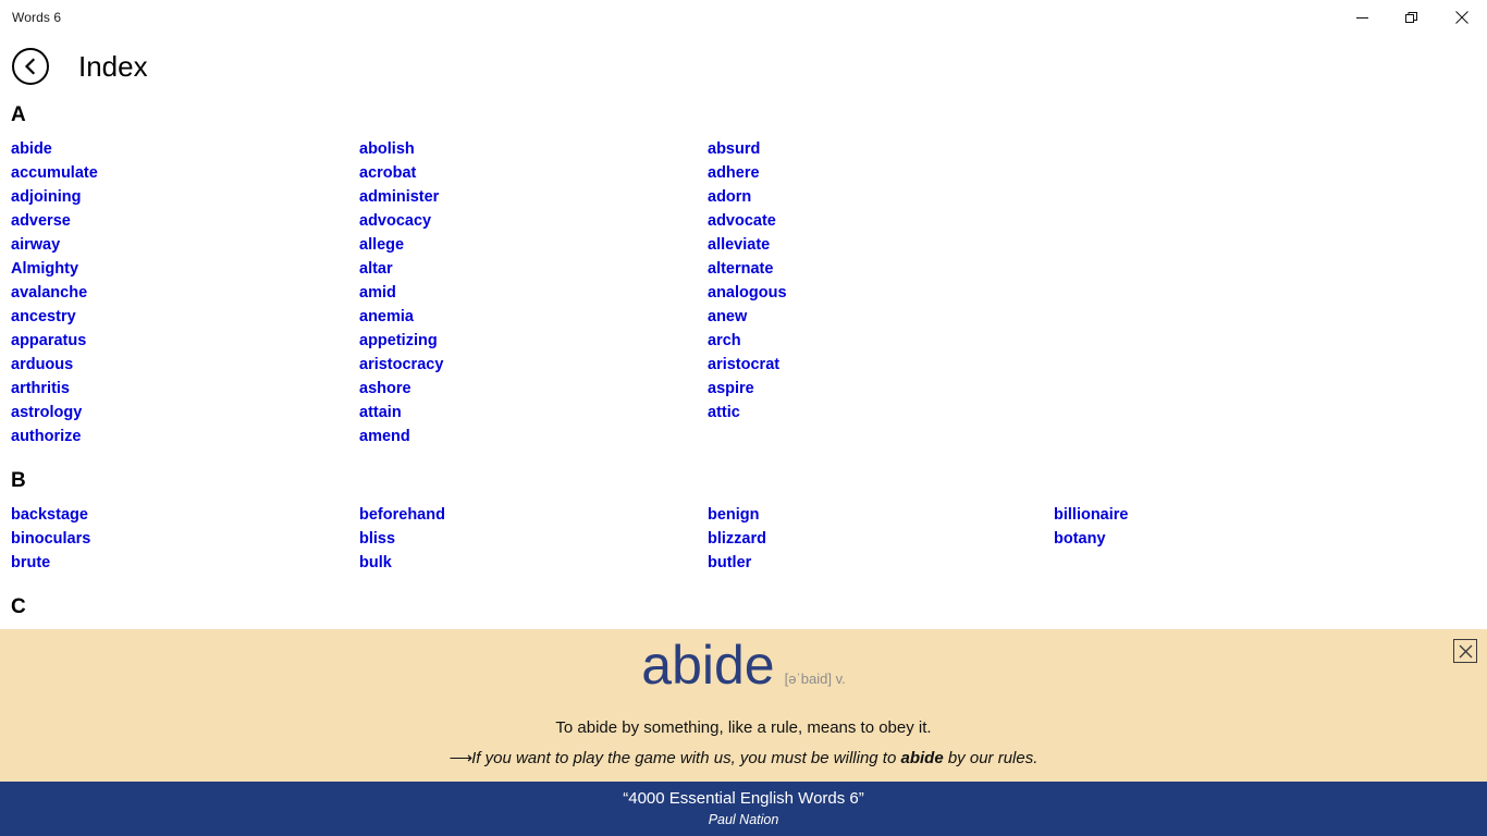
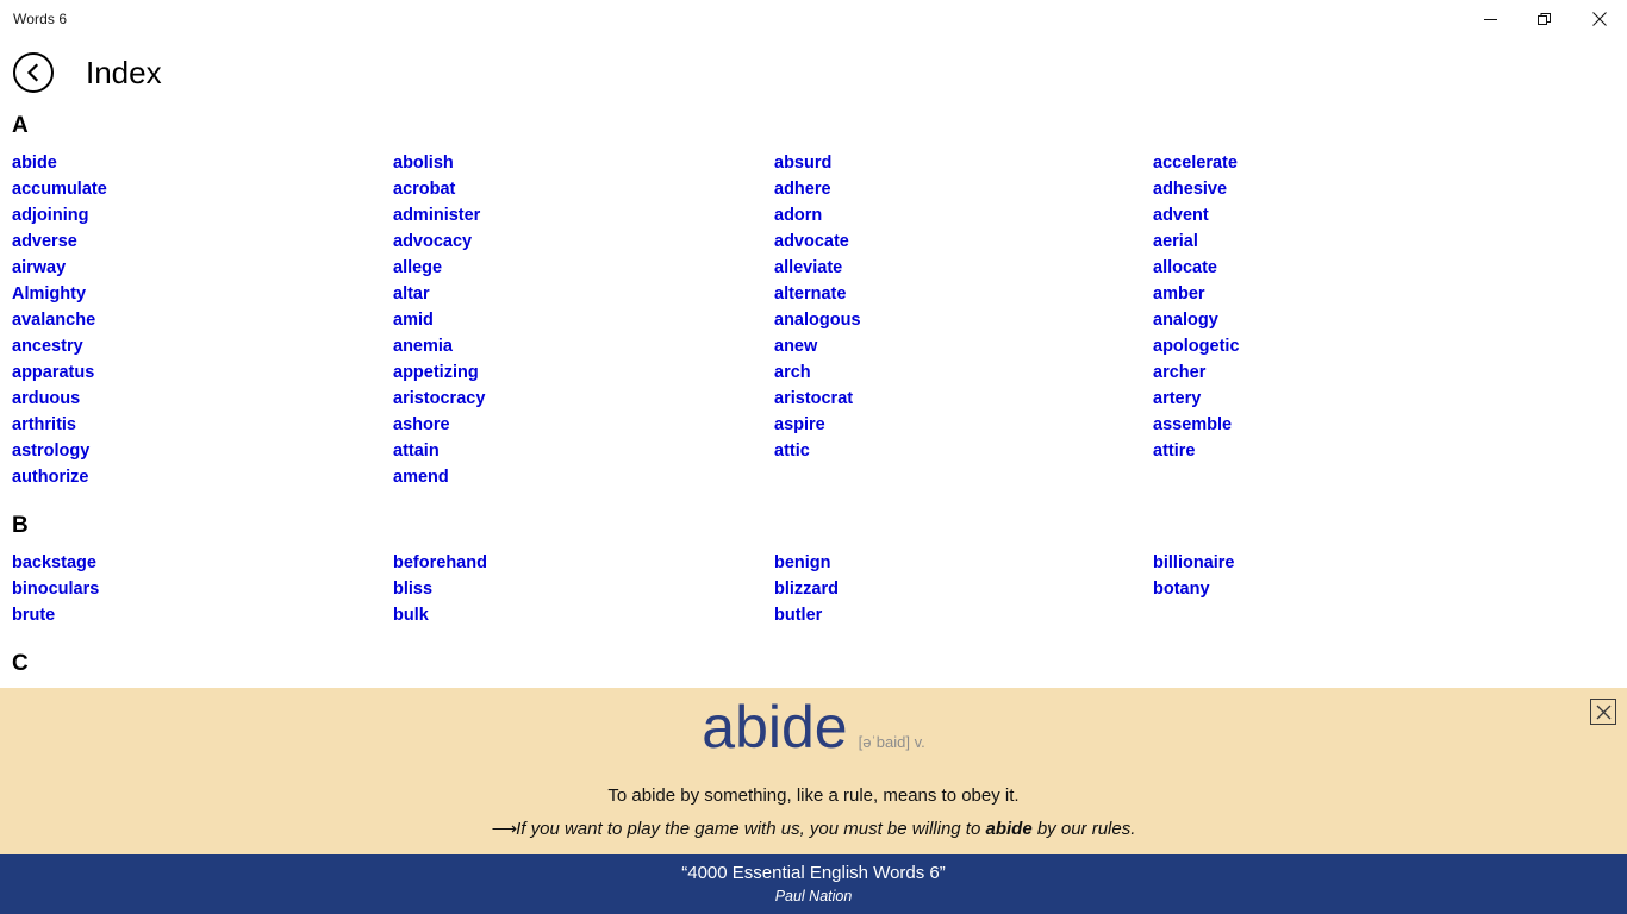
  Words 6
  Index
  A
  abide
  accumulate
  adjoining
  adverse
  airway
  Almighty
  avalanche
  ancestry
  apparatus
  arduous
  arthritis
  astrology
  authorize
  abolish
  acrobat
  administer
  advocacy
  allege
  altar
  amid
  anemia
  appetizing
  aristocracy
  ashore
  attain
  amend
  absurd
  adhere
  adorn
  advocate
  alleviate
  alternate
  analogous
  anew
  arch
  aristocrat
  aspire
  attic
+ accelerate
+ adhesive
+ advent
+ aerial
+ allocate
+ amber
+ analogy
+ apologetic
+ archer
+ artery
+ assemble
+ attire
  B
  backstage
  binoculars
  brute
  beforehand
  bliss
  bulk
  benign
  blizzard
  butler
  billionaire
  botany
  C
  abide
  [əˈbaid] v.
  To abide by something, like a rule, means to obey it.
  ⟶If you want to play the game with us, you must be willing to abide by our rules.
  “4000 Essential English Words 6”
  Paul Nation
